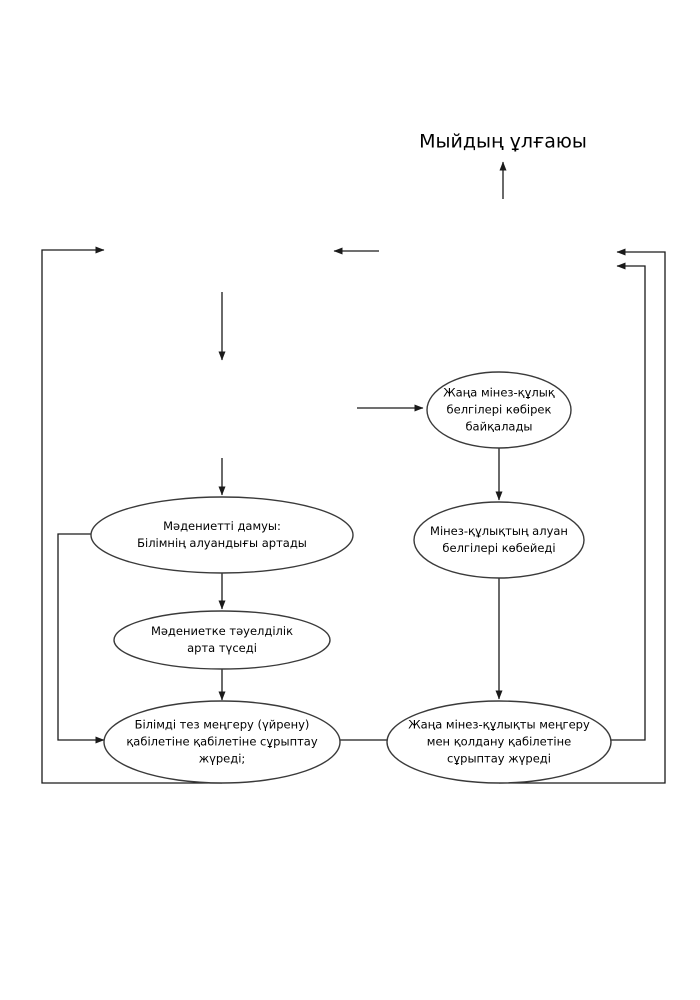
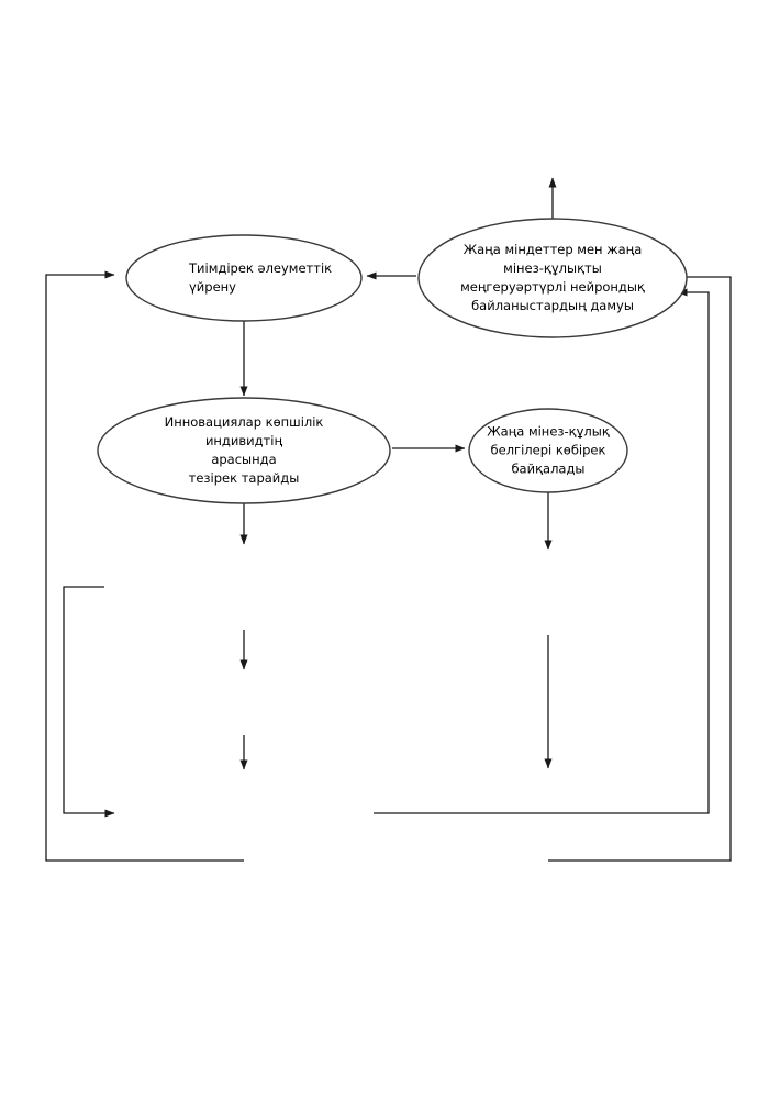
+ Жаңа міндеттер мен жаңа
+ мінез-құлықты
+ меңгеруәртүрлі нейрондық
+ байланыстардың дамуы
+ Тиімдірек әлеуметтік
+ үйрену
+ Инновациялар көпшілік
+ индивидтің
+ арасында
+ тезірек тарайды
  Жаңа мінез-құлық
  белгілері көбірек
  байқалады
- Мәдениетті дамуы:
- Білімнің алуандығы артады
- Мінез-құлықтың алуан
- белгілері көбейеді
- Мәдениетке тәуелділік
- арта түседі
- Білімді тез меңгеру (үйрену)
- қабілетіне қабілетіне сұрыптау
- жүреді;
- Жаңа мінез-құлықты меңгеру
- мен қолдану қабілетіне
- сұрыптау жүреді
- Мыйдың ұлғаюы
